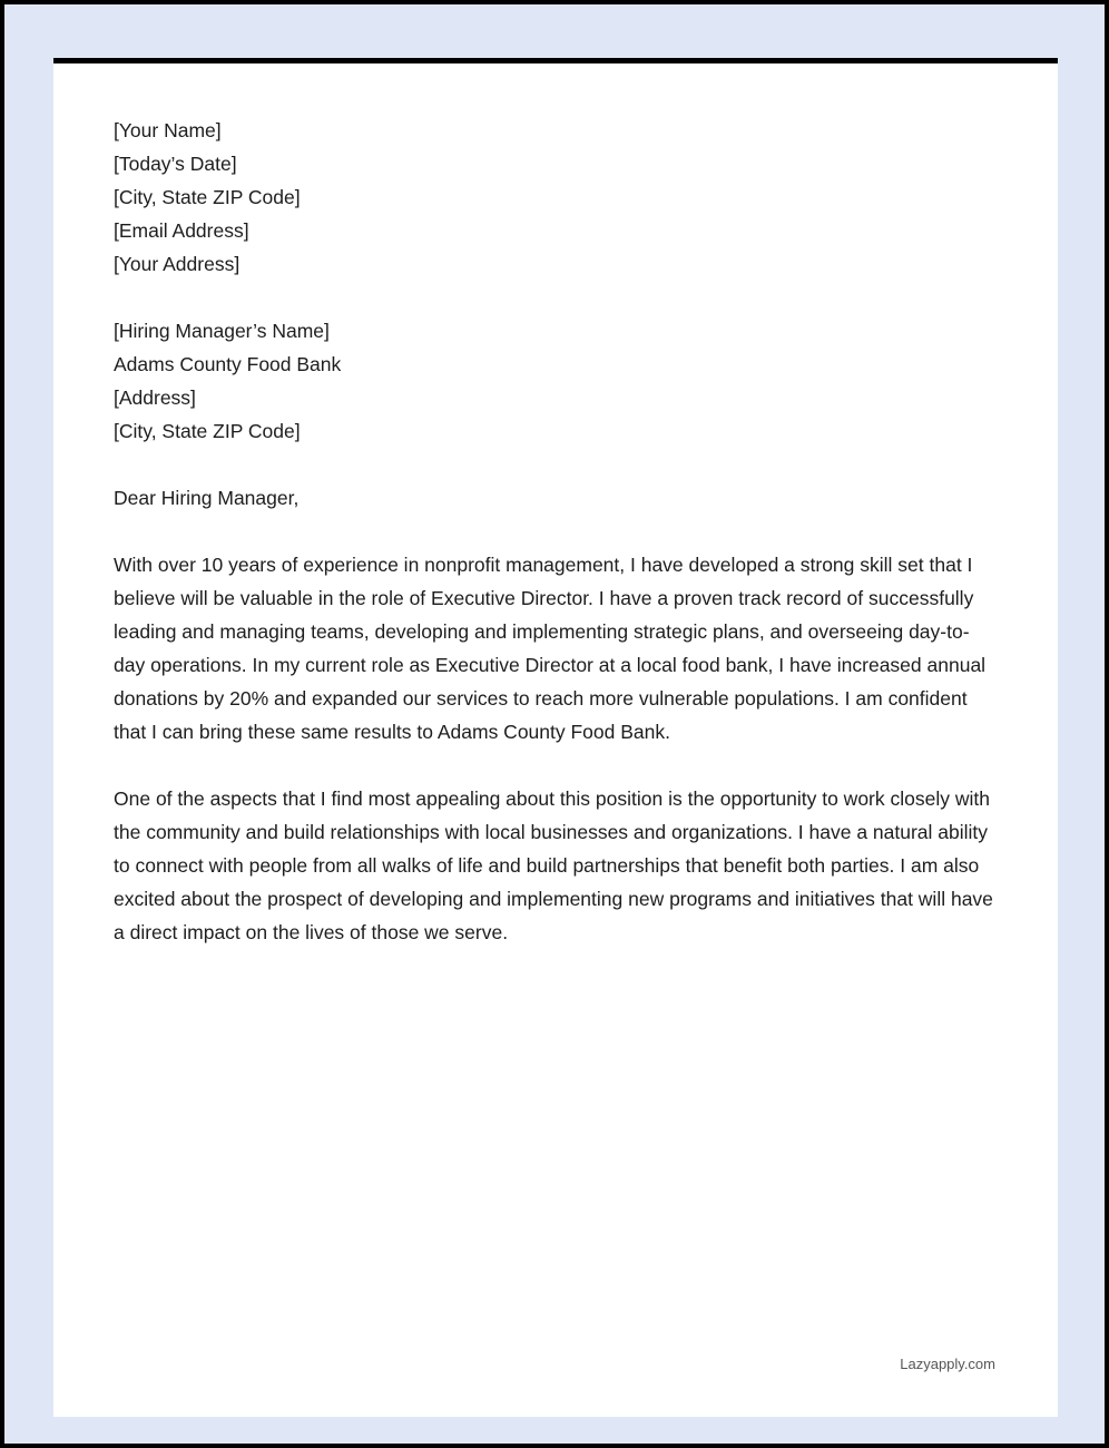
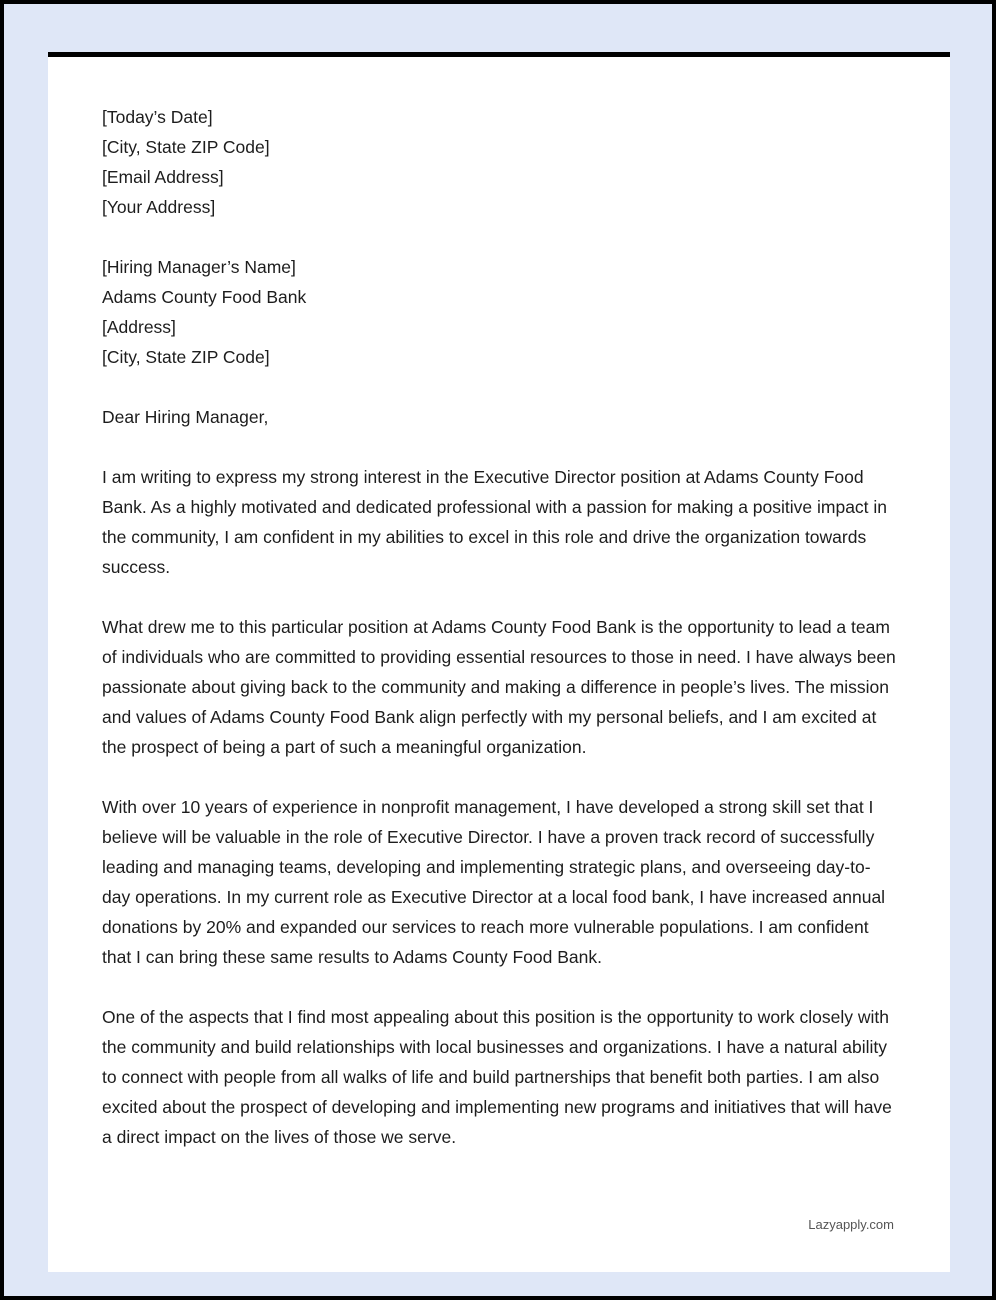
- [Your Name]
  [Today’s Date]
  [City, State ZIP Code]
  [Email Address]
  [Your Address]
  [Hiring Manager’s Name]
  Adams County Food Bank
  [Address]
  [City, State ZIP Code]
  Dear Hiring Manager,
+ I am writing to express my strong interest in the Executive Director position at Adams County Food Bank. As a highly motivated and dedicated professional with a passion for making a positive impact in the community, I am confident in my abilities to excel in this role and drive the organization towards success.
+ What drew me to this particular position at Adams County Food Bank is the opportunity to lead a team of individuals who are committed to providing essential resources to those in need. I have always been passionate about giving back to the community and making a difference in people’s lives. The mission and values of Adams County Food Bank align perfectly with my personal beliefs, and I am excited at the prospect of being a part of such a meaningful organization.
  With over 10 years of experience in nonprofit management, I have developed a strong skill set that I believe will be valuable in the role of Executive Director. I have a proven track record of successfully leading and managing teams, developing and implementing strategic plans, and overseeing day-to-day operations. In my current role as Executive Director at a local food bank, I have increased annual donations by 20% and expanded our services to reach more vulnerable populations. I am confident that I can bring these same results to Adams County Food Bank.
  One of the aspects that I find most appealing about this position is the opportunity to work closely with the community and build relationships with local businesses and organizations. I have a natural ability to connect with people from all walks of life and build partnerships that benefit both parties. I am also excited about the prospect of developing and implementing new programs and initiatives that will have a direct impact on the lives of those we serve.
  Lazyapply.com
